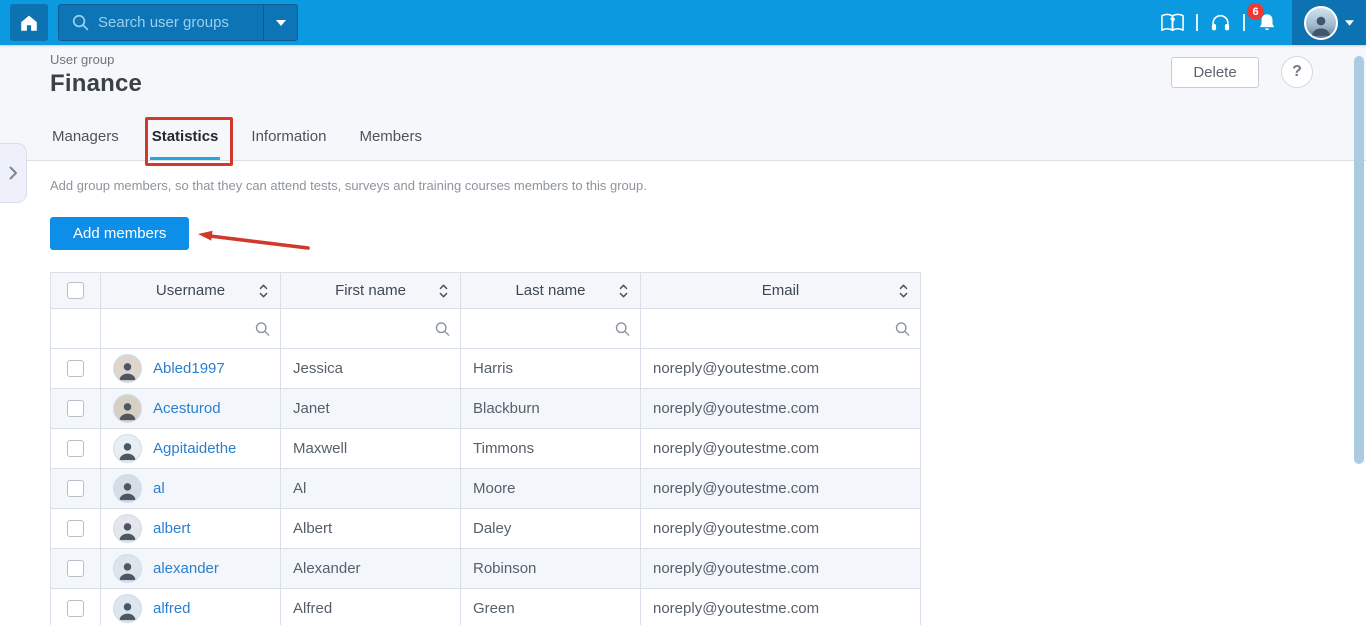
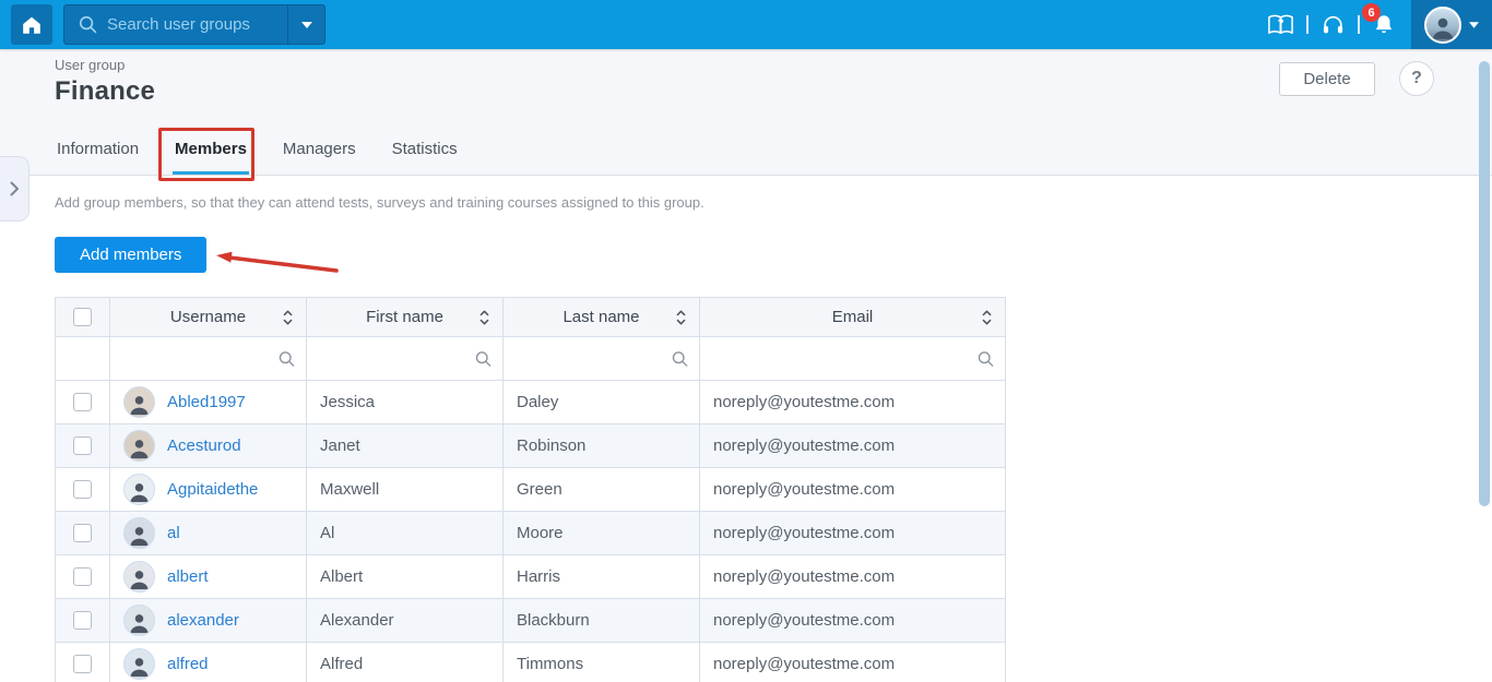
  Search user groups
  ?
  6
  User group
  Finance
  Delete
  ?
- Managers
+ Information
- Statistics
+ Members
- Information
+ Managers
- Members
+ Statistics
- Add group members, so that they can attend tests, surveys and training courses members to this group.
+ Add group members, so that they can attend tests, surveys and training courses assigned to this group.
  Add members
  	Username	First name	Last name	Email
- 	Abled1997	Jessica	Harris	noreply@youtestme.com
+ 	Abled1997	Jessica	Daley	noreply@youtestme.com
- 	Acesturod	Janet	Blackburn	noreply@youtestme.com
+ 	Acesturod	Janet	Robinson	noreply@youtestme.com
- 	Agpitaidethe	Maxwell	Timmons	noreply@youtestme.com
+ 	Agpitaidethe	Maxwell	Green	noreply@youtestme.com
  	al	Al	Moore	noreply@youtestme.com
- 	albert	Albert	Daley	noreply@youtestme.com
+ 	albert	Albert	Harris	noreply@youtestme.com
- 	alexander	Alexander	Robinson	noreply@youtestme.com
+ 	alexander	Alexander	Blackburn	noreply@youtestme.com
- 	alfred	Alfred	Green	noreply@youtestme.com
+ 	alfred	Alfred	Timmons	noreply@youtestme.com
